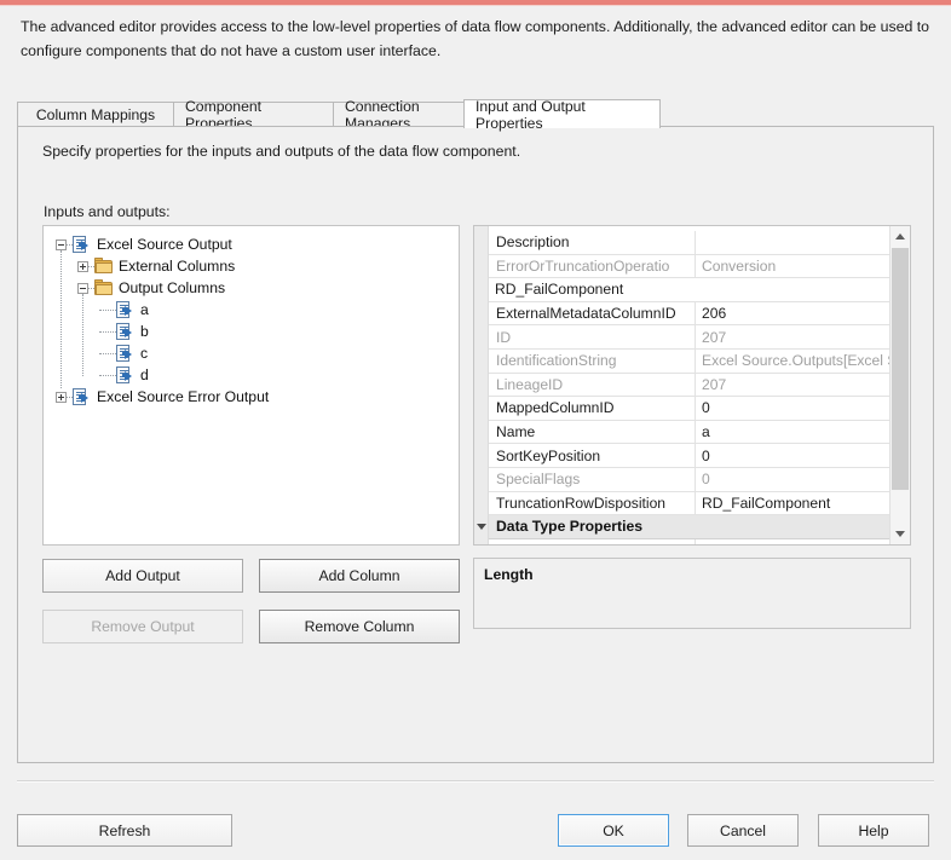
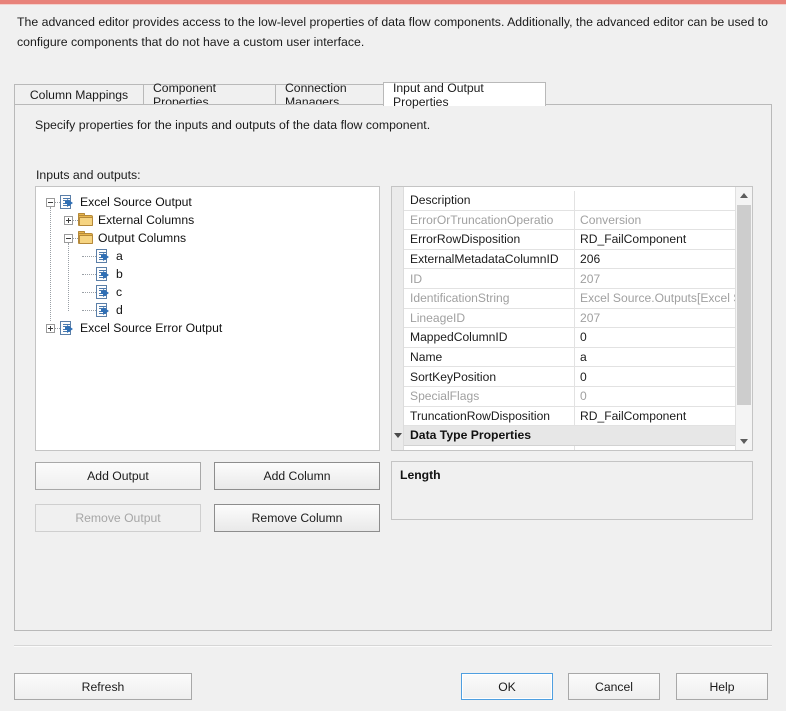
  The advanced editor provides access to the low-level properties of data flow components. Additionally, the advanced editor can be used to configure components that do not have a custom user interface.
  Column Mappings
  Component Properties
  Connection Managers
  Input and Output Properties
  Specify properties for the inputs and outputs of the data flow component.
  Inputs and outputs:
  Excel Source Output
  External Columns
  Output Columns
  a
  b
  c
  d
  Excel Source Error Output
  Add Output
  Add Column
  Remove Output
  Remove Column
  Description
  ErrorOrTruncationOperatio
  Conversion
+ ErrorRowDisposition
  RD_FailComponent
  ExternalMetadataColumnID
  206
  ID
  207
  IdentificationString
  Excel Source.Outputs[Excel
  LineageID
  207
  MappedColumnID
  0
  Name
  a
  SortKeyPosition
  0
  SpecialFlags
  0
  TruncationRowDisposition
  RD_FailComponent
  Data Type Properties
  Length
  Refresh
  OK
  Cancel
  Help
